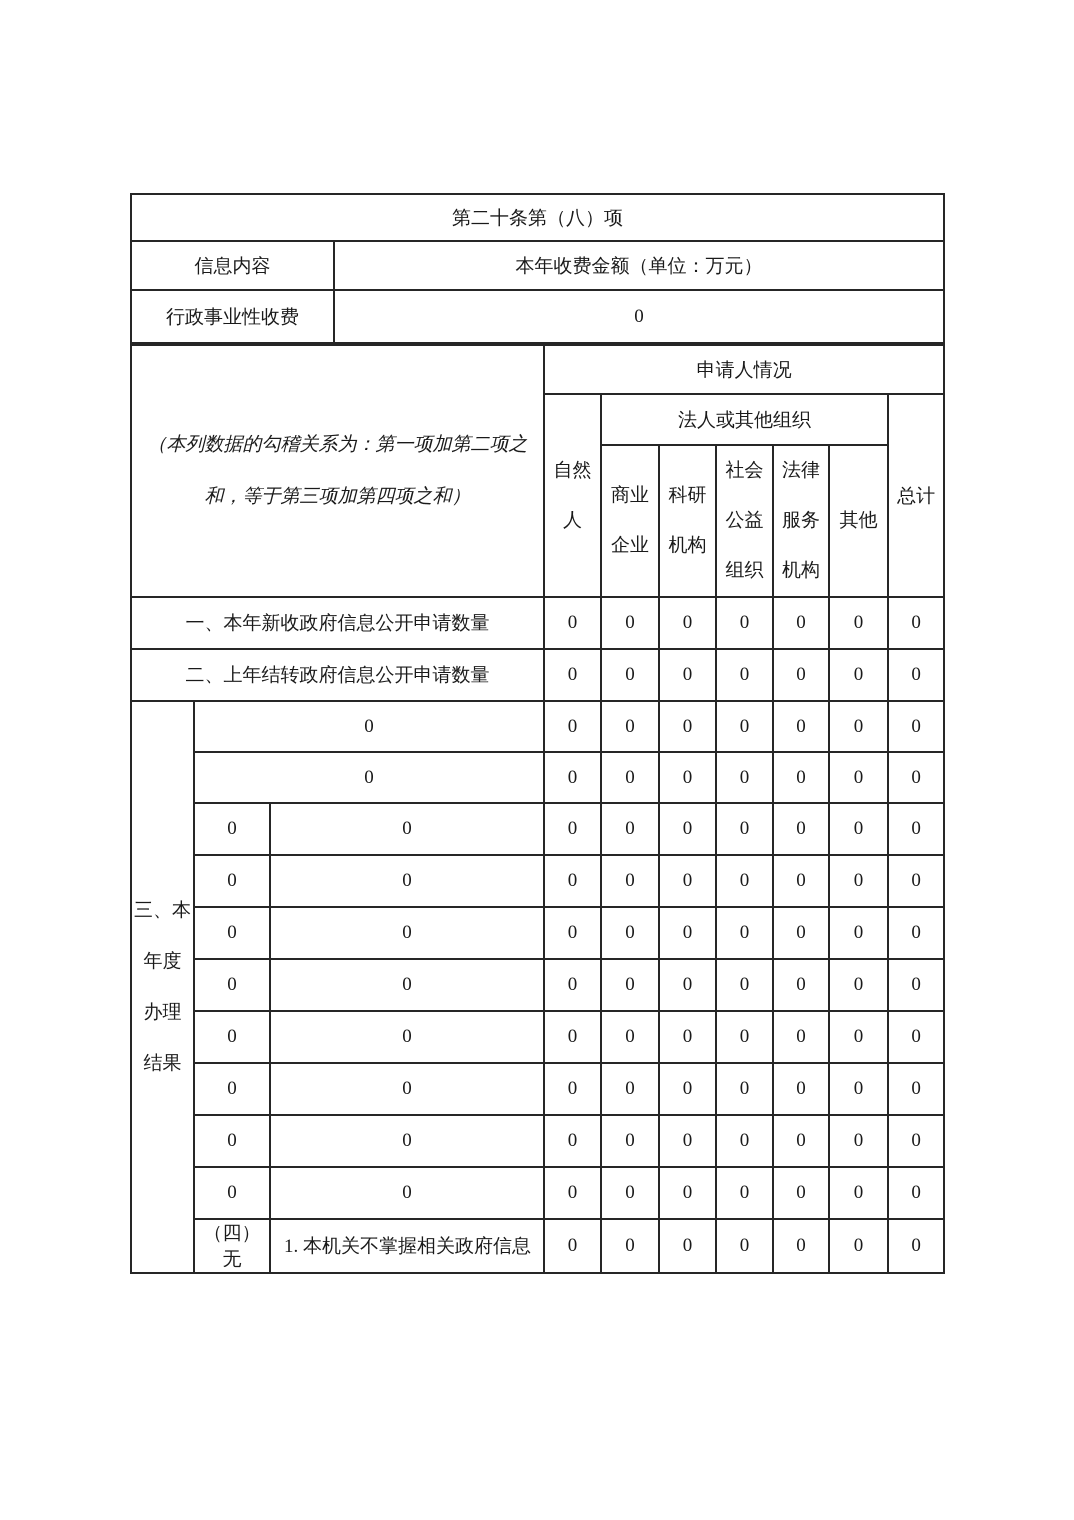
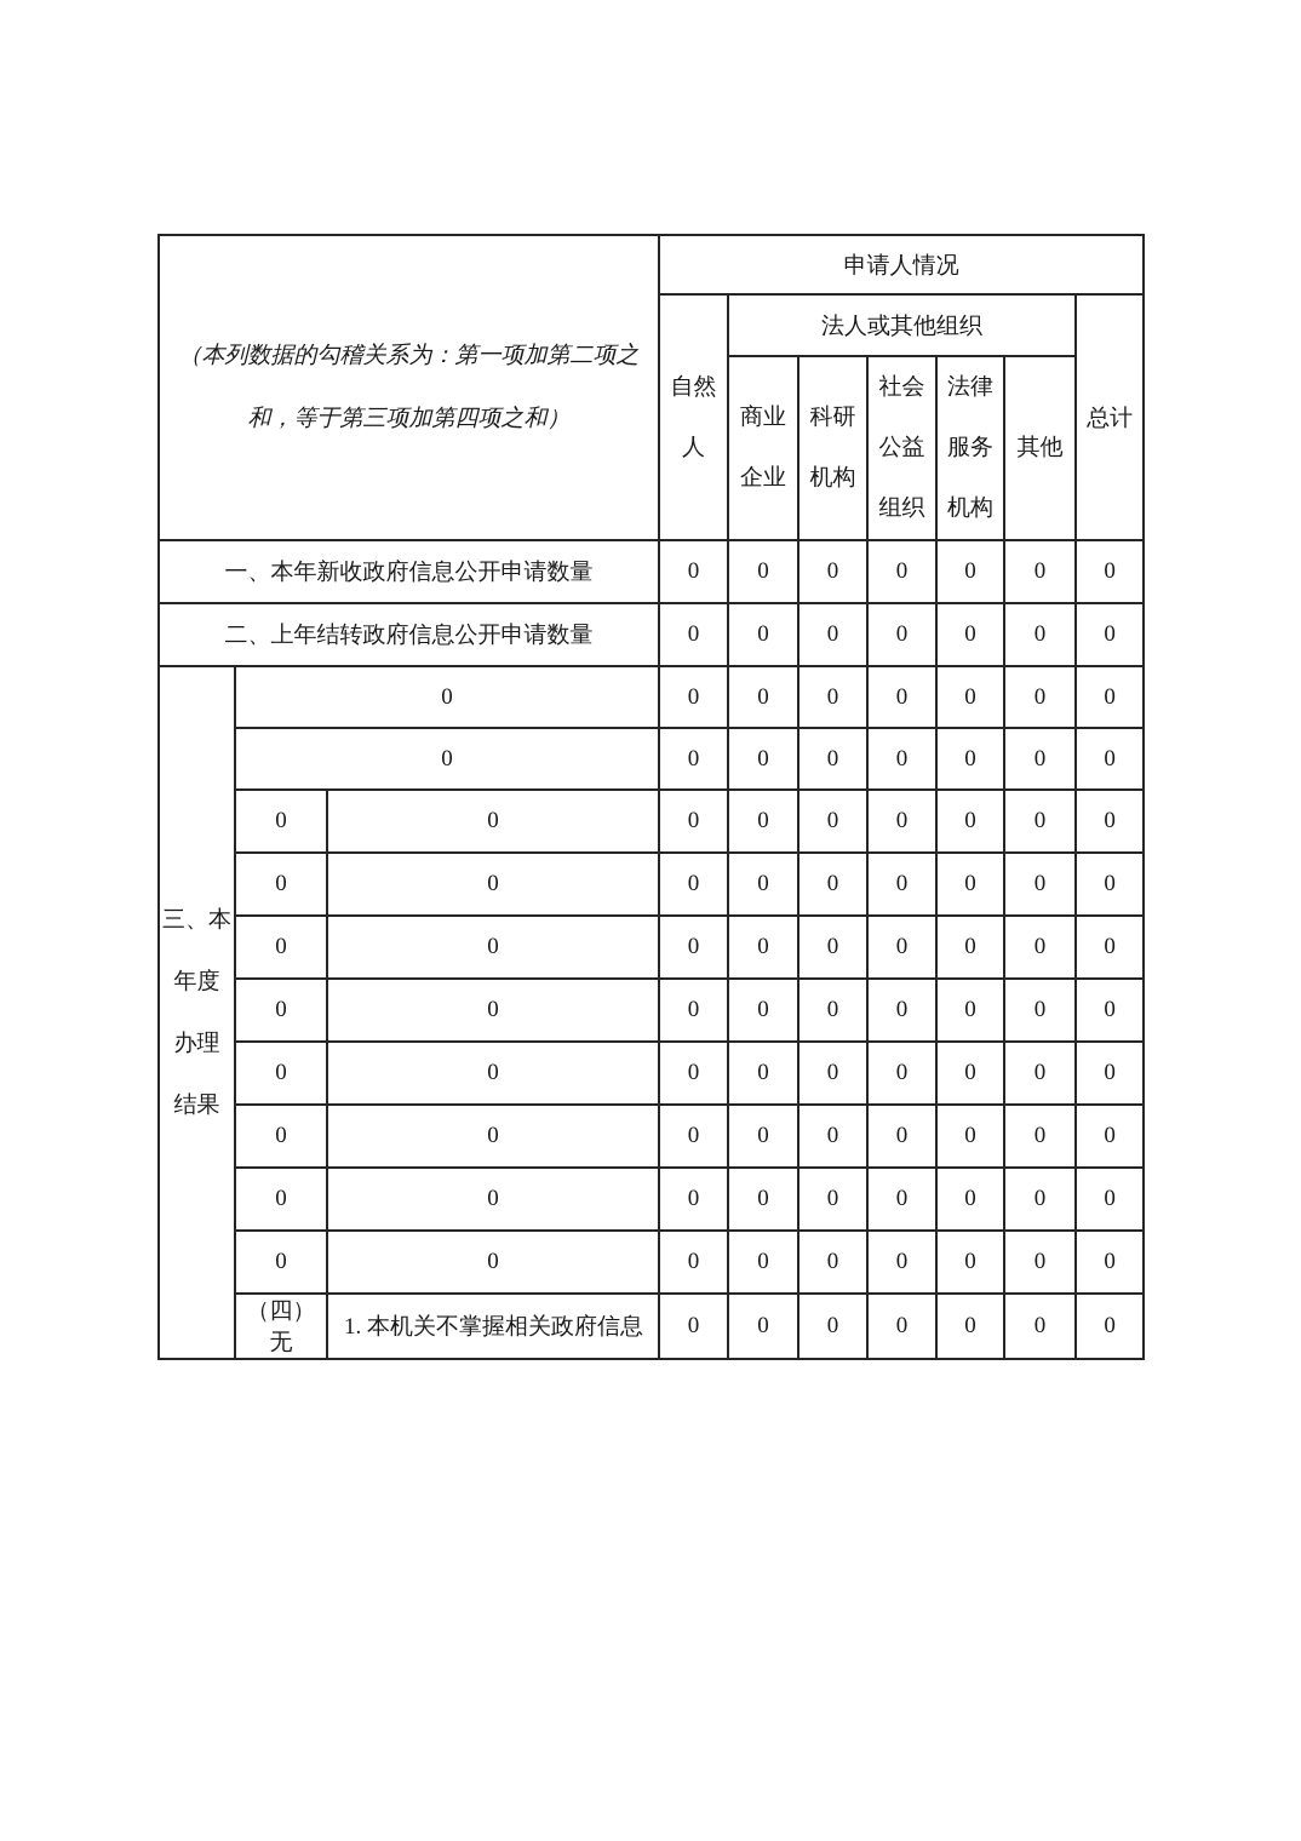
- 第二十条第（八）项
- 信息内容	本年收费金额（单位：万元）
- 行政事业性收费	0
  （本列数据的勾稽关系为：第一项加第二项之 和，等于第三项加第四项之和）	申请人情况
  自然 人	法人或其他组织	总计
  商业 企业	科研 机构	社会 公益 组织	法律 服务 机构	其他
  一、本年新收政府信息公开申请数量	0	0	0	0	0	0	0
  二、上年结转政府信息公开申请数量	0	0	0	0	0	0	0
  三、本 年度 办理 结果	0	0	0	0	0	0	0	0
  0	0	0	0	0	0	0	0
  0	0	0	0	0	0	0	0	0
  0	0	0	0	0	0	0	0	0
  0	0	0	0	0	0	0	0	0
  0	0	0	0	0	0	0	0	0
  0	0	0	0	0	0	0	0	0
  0	0	0	0	0	0	0	0	0
  0	0	0	0	0	0	0	0	0
  0	0	0	0	0	0	0	0	0
  （四）无	1. 本机关不掌握相关政府信息	0	0	0	0	0	0	0
